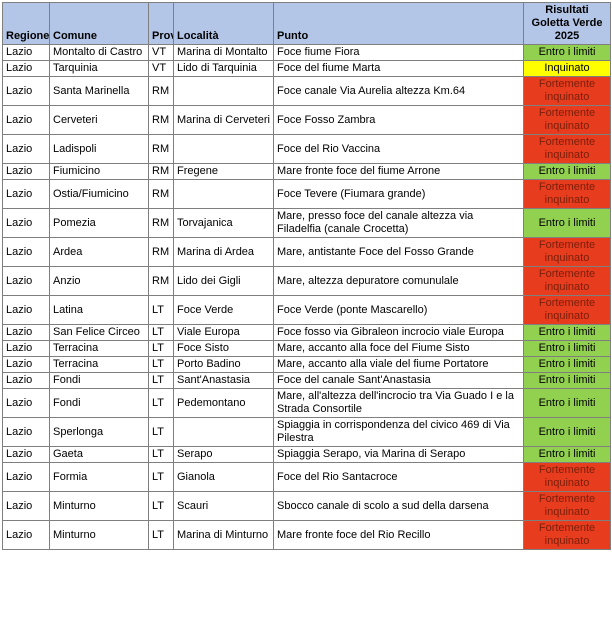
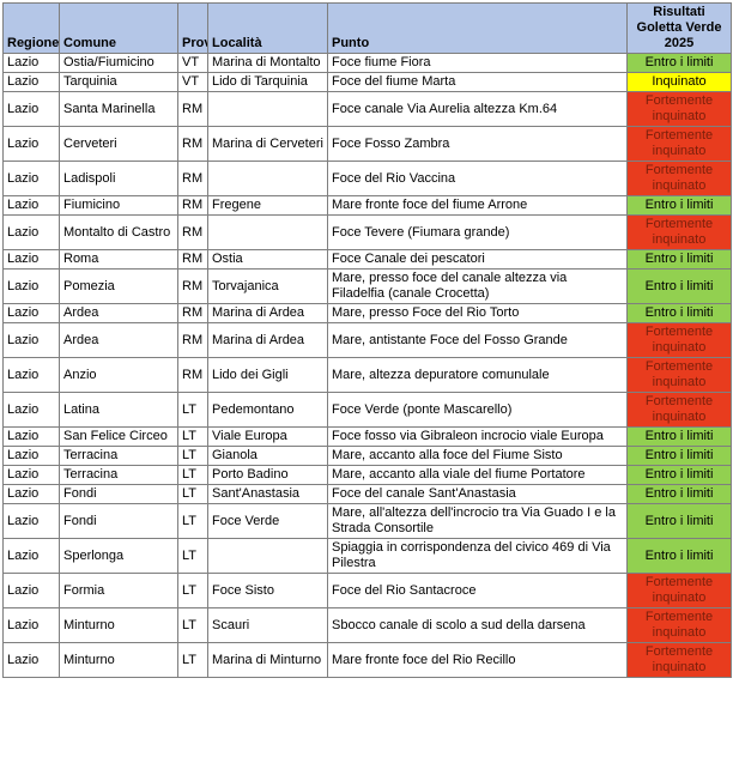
  Regione	Comune	Pro	Località	Punto	Risultati Goletta Verde 2025
- Lazio	Montalto di Castro	VT	Marina di Montalto	Foce fiume Fiora	Entro i limiti
+ Lazio	Ostia/Fiumicino	VT	Marina di Montalto	Foce fiume Fiora	Entro i limiti
  Lazio	Tarquinia	VT	Lido di Tarquinia	Foce del fiume Marta	Inquinato
  Lazio	Santa Marinella	RM		Foce canale Via Aurelia altezza Km.64	Fortemente inquinato
  Lazio	Cerveteri	RM	Marina di Cerveteri	Foce Fosso Zambra	Fortemente inquinato
  Lazio	Ladispoli	RM		Foce del Rio Vaccina	Fortemente inquinato
  Lazio	Fiumicino	RM	Fregene	Mare fronte foce del fiume Arrone	Entro i limiti
- Lazio	Ostia/Fiumicino	RM		Foce Tevere (Fiumara grande)	Fortemente inquinato
+ Lazio	Montalto di Castro	RM		Foce Tevere (Fiumara grande)	Fortemente inquinato
+ Lazio	Roma	RM	Ostia	Foce Canale dei pescatori	Entro i limiti
  Lazio	Pomezia	RM	Torvajanica	Mare, presso foce del canale altezza via Filadelfia (canale Crocetta)	Entro i limiti
+ Lazio	Ardea	RM	Marina di Ardea	Mare, presso Foce del Rio Torto	Entro i limiti
  Lazio	Ardea	RM	Marina di Ardea	Mare, antistante Foce del Fosso Grande	Fortemente inquinato
  Lazio	Anzio	RM	Lido dei Gigli	Mare, altezza depuratore comunulale	Fortemente inquinato
- Lazio	Latina	LT	Foce Verde	Foce Verde (ponte Mascarello)	Fortemente inquinato
+ Lazio	Latina	LT	Pedemontano	Foce Verde (ponte Mascarello)	Fortemente inquinato
  Lazio	San Felice Circeo	LT	Viale Europa	Foce fosso via Gibraleon incrocio viale Europa	Entro i limiti
- Lazio	Terracina	LT	Foce Sisto	Mare, accanto alla foce del Fiume Sisto	Entro i limiti
+ Lazio	Terracina	LT	Gianola	Mare, accanto alla foce del Fiume Sisto	Entro i limiti
  Lazio	Terracina	LT	Porto Badino	Mare, accanto alla viale del fiume Portatore	Entro i limiti
  Lazio	Fondi	LT	Sant'Anastasia	Foce del canale Sant'Anastasia	Entro i limiti
- Lazio	Fondi	LT	Pedemontano	Mare, all'altezza dell'incrocio tra Via Guado I e la Strada Consortile	Entro i limiti
+ Lazio	Fondi	LT	Foce Verde	Mare, all'altezza dell'incrocio tra Via Guado I e la Strada Consortile	Entro i limiti
  Lazio	Sperlonga	LT		Spiaggia in corrispondenza del civico 469 di Via Pilestra	Entro i limiti
- Lazio	Gaeta	LT	Serapo	Spiaggia Serapo, via Marina di Serapo	Entro i limiti
- Lazio	Formia	LT	Gianola	Foce del Rio Santacroce	Fortemente inquinato
+ Lazio	Formia	LT	Foce Sisto	Foce del Rio Santacroce	Fortemente inquinato
  Lazio	Minturno	LT	Scauri	Sbocco canale di scolo a sud della darsena	Fortemente inquinato
  Lazio	Minturno	LT	Marina di Minturno	Mare fronte foce del Rio Recillo	Fortemente inquinato
